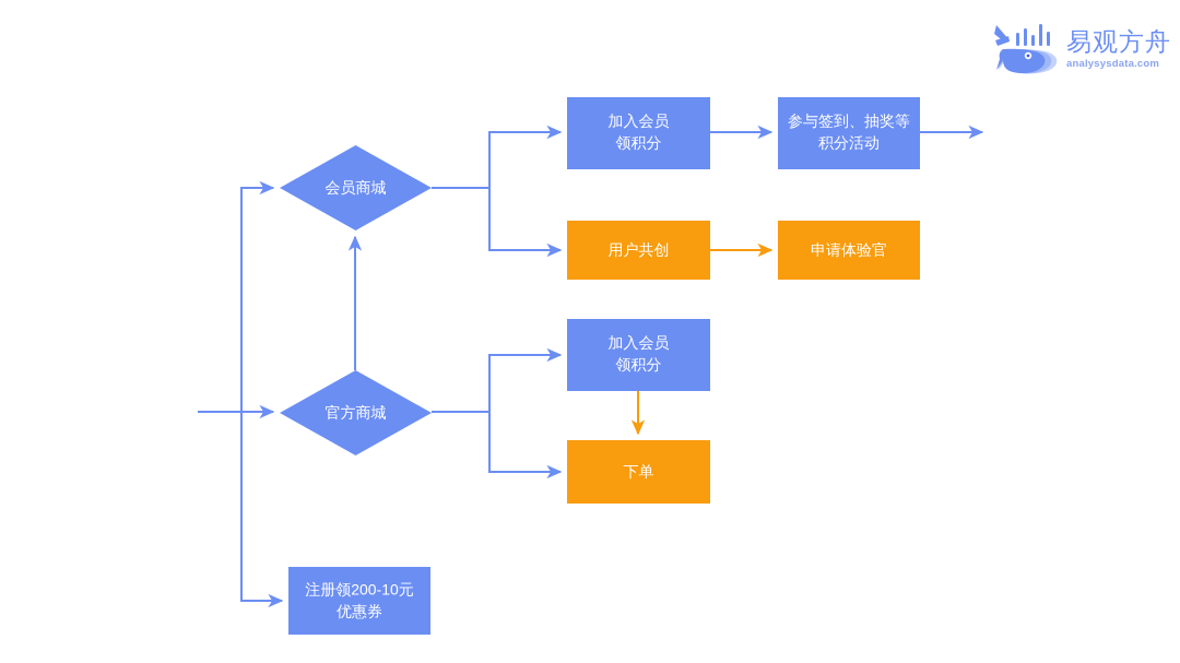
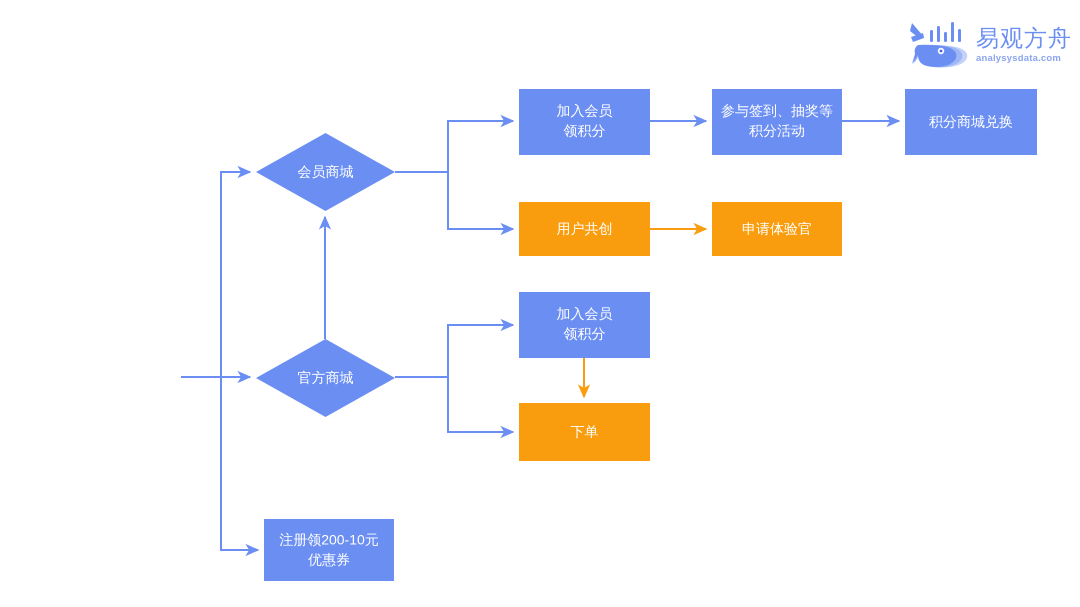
  易观方舟
  analysysdata.com
  会员商城
  官方商城
  注册领200-10元
  优惠券
  加入会员
  领积分
  用户共创
  参与签到、抽奖等
  积分活动
  申请体验官
+ 积分商城兑换
  加入会员
  领积分
  下单
